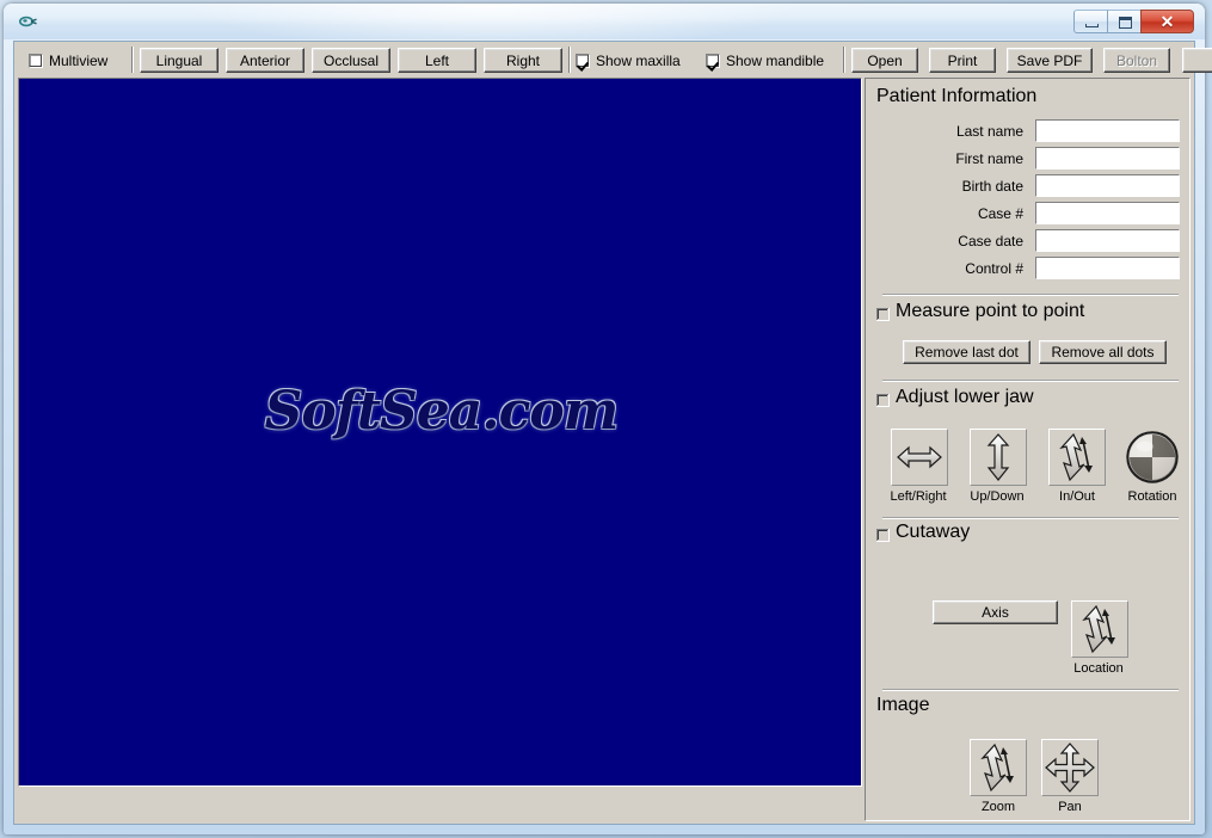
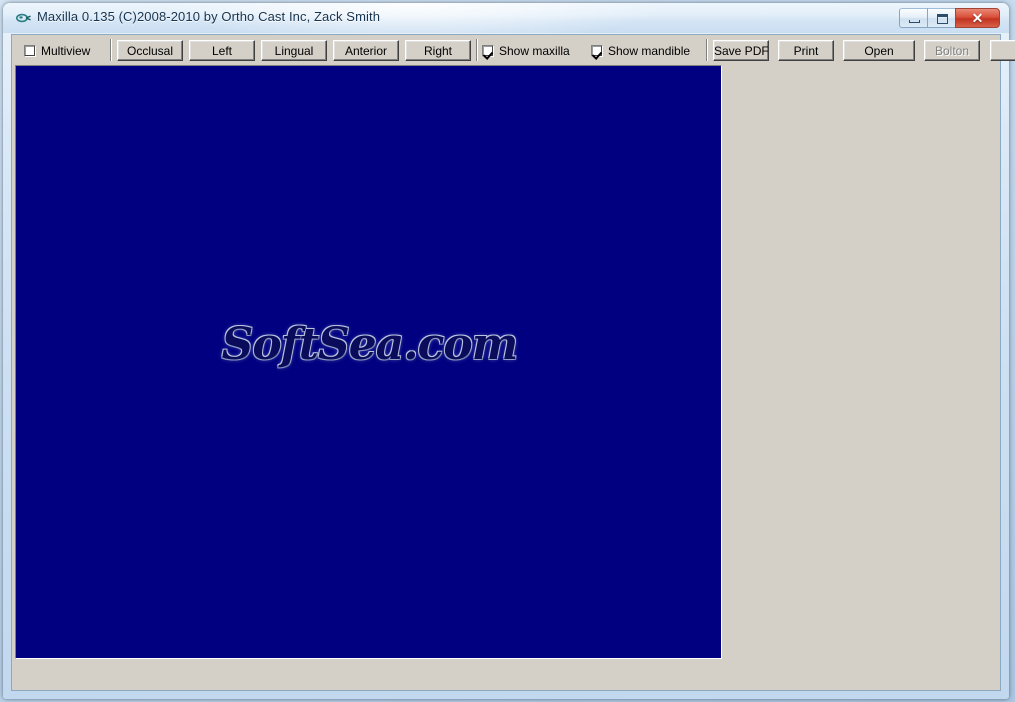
+ Maxilla 0.135 (C)2008-2010 by Ortho Cast Inc, Zack Smith
  ✕
  Multiview
- Lingual
+ Occlusal
- Anterior
+ Left
- Occlusal
+ Lingual
- Left
+ Anterior
  Right
  Show maxilla
  Show mandible
- Open
+ Save PDF
  Print
- Save PDF
+ Open
  Bolton
  SoftSea.com
- Patient Information
- Last name
- First name
- Birth date
- Case #
- Case date
- Control #
- Measure point to point
- Remove last dot
- Remove all dots
- Adjust lower jaw
- Left/Right
- Up/Down
- In/Out
- Rotation
- Cutaway
- Axis
- Location
- Image
- Zoom
- Pan
